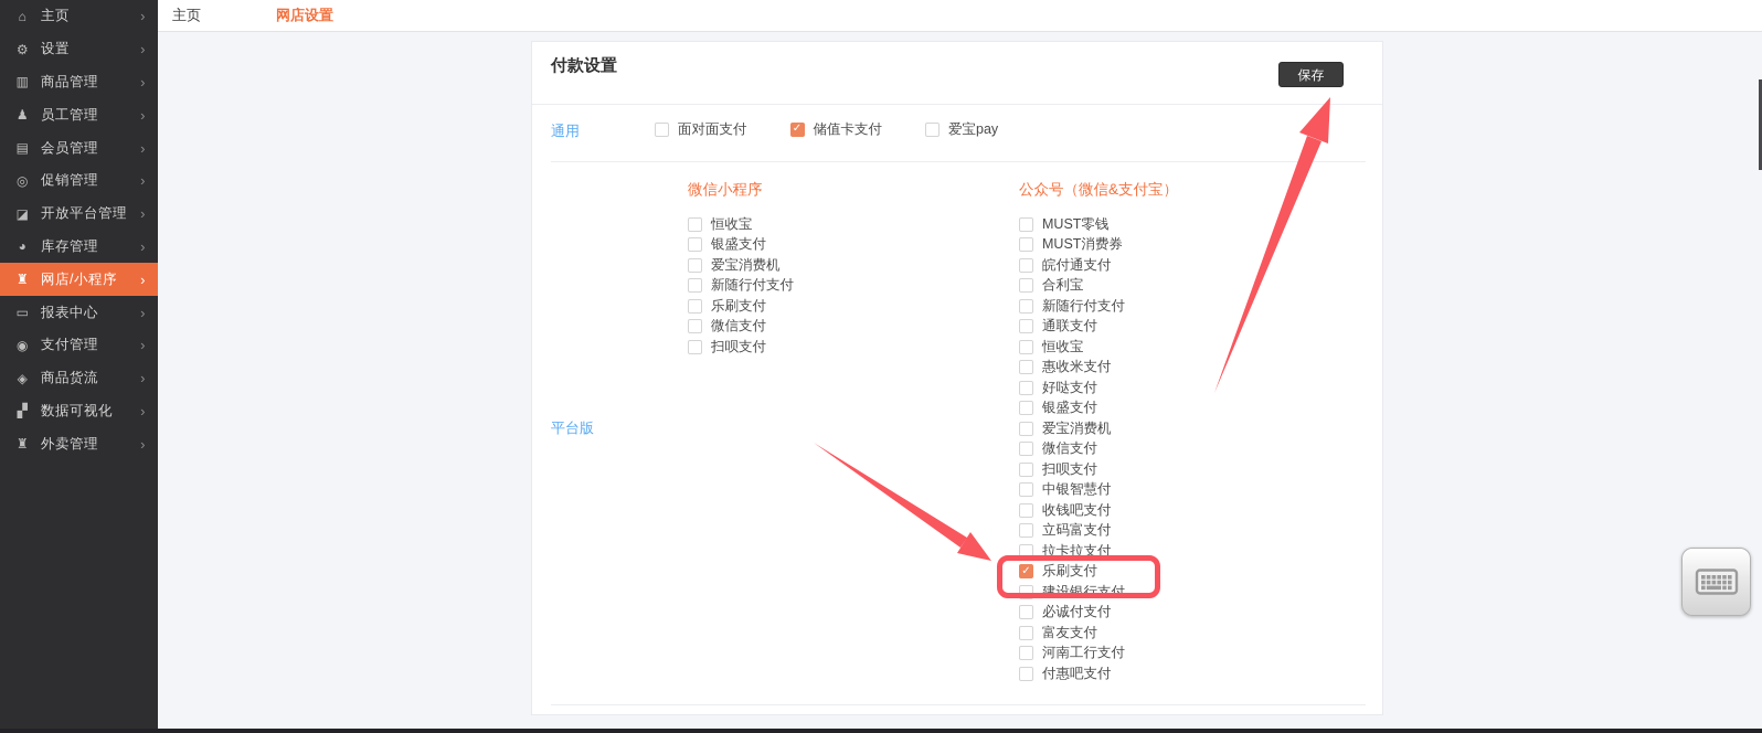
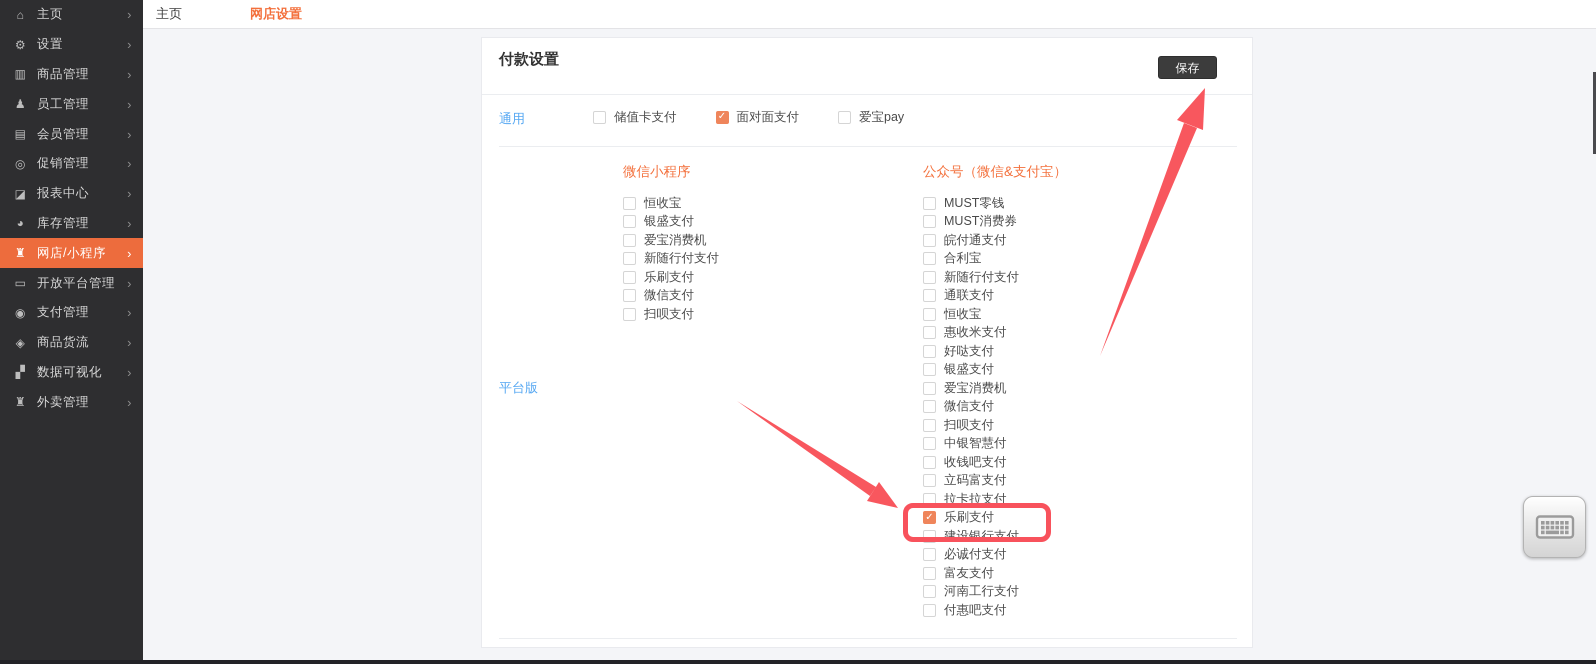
  ⌂
  主页
  ›
  ⚙
  设置
  ›
  ▥
  商品管理
  ›
  ♟
  员工管理
  ›
  ▤
  会员管理
  ›
  ◎
  促销管理
  ›
  ◪
- 开放平台管理
+ 报表中心
  ›
  ◕
  库存管理
  ›
  ♜
  网店/小程序
  ›
  ▭
- 报表中心
+ 开放平台管理
  ›
  ◉
  支付管理
  ›
  ◈
  商品货流
  ›
  ▞
  数据可视化
  ›
  ♜
  外卖管理
  ›
  主页
  网店设置
  付款设置
  保存
  通用
- 面对面支付
+ 储值卡支付
  ✓
- 储值卡支付
+ 面对面支付
  爱宝pay
  微信小程序
  恒收宝
  银盛支付
  爱宝消费机
  新随行付支付
  乐刷支付
  微信支付
  扫呗支付
  公众号（微信&支付宝）
  MUST零钱
  MUST消费券
  皖付通支付
  合利宝
  新随行付支付
  通联支付
  恒收宝
  惠收米支付
  好哒支付
  银盛支付
  爱宝消费机
  微信支付
  扫呗支付
  中银智慧付
  收钱吧支付
  立码富支付
  拉卡拉支付
  ✓
  乐刷支付
  建设银行支付
  必诚付支付
  富友支付
  河南工行支付
  付惠吧支付
  平台版
